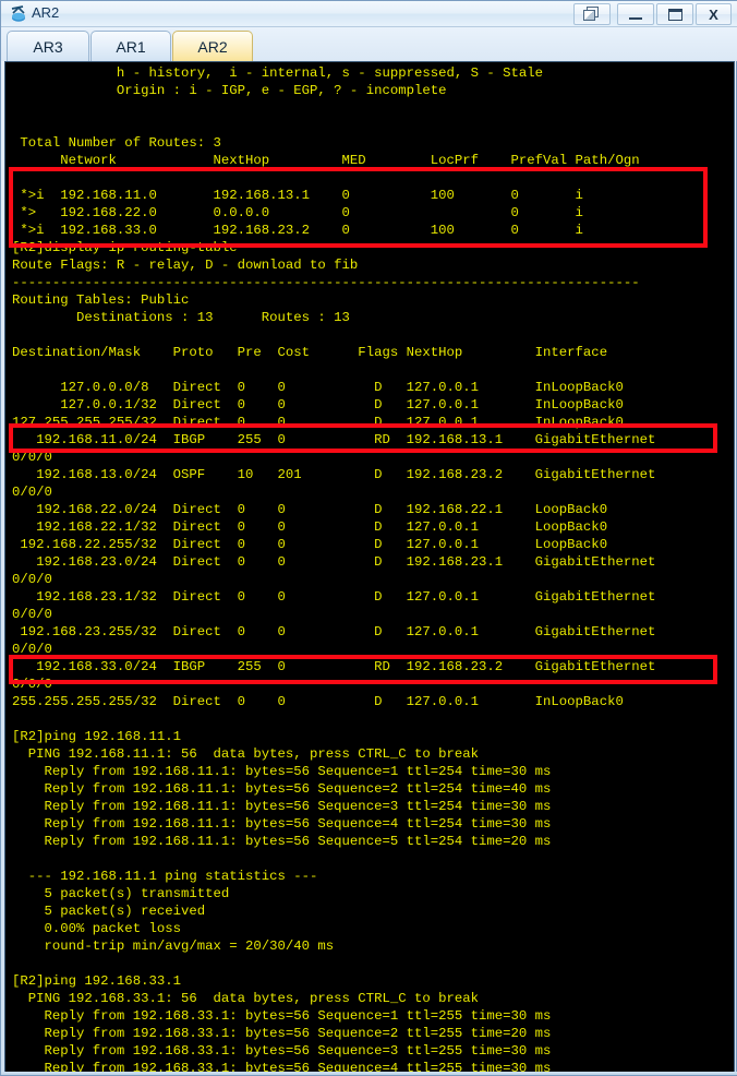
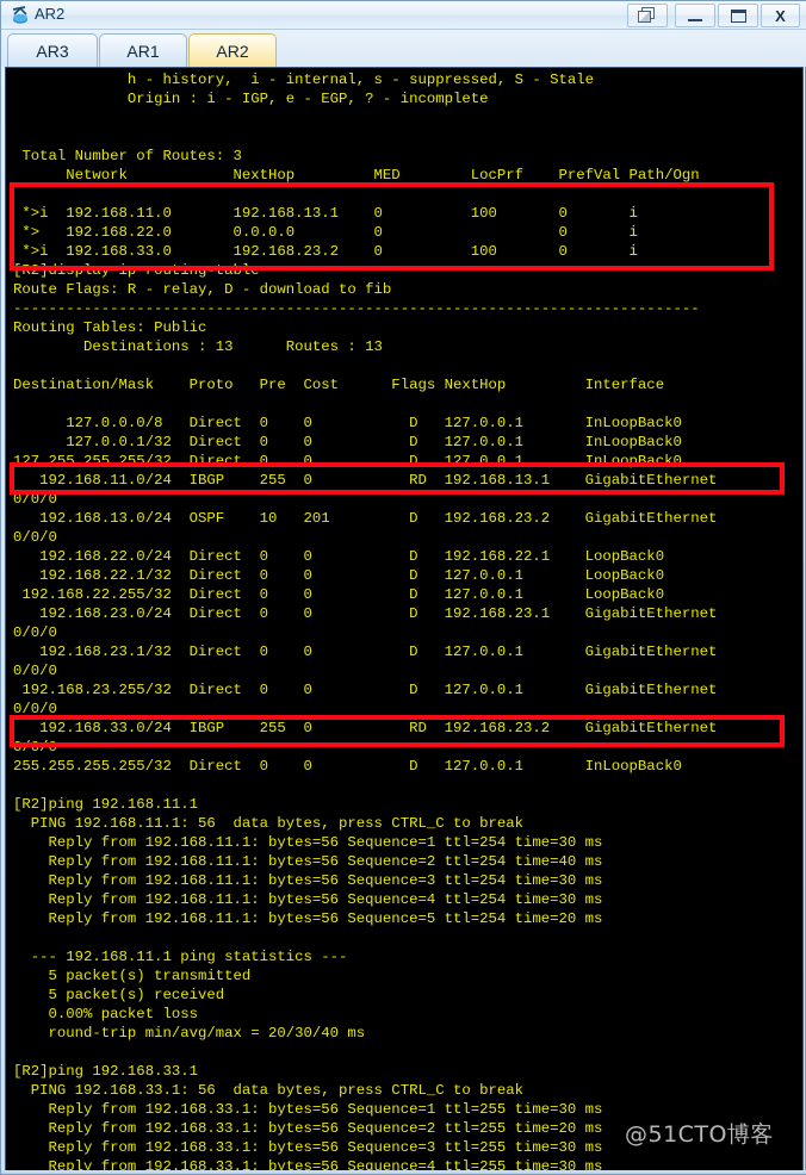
  AR2
  X
  AR3
  AR1
  AR2
  h - history, i - internal, s - suppressed, S - Stale
  Origin : i - IGP, e - EGP, ? - incomplete
  Total Number of Routes: 3
  Network NextHop MED LocPrf PrefVal Path/Ogn
  *>i 192.168.11.0 192.168.13.1 0 100 0 i
  *> 192.168.22.0 0.0.0.0 0 0 i
  *>i 192.168.33.0 192.168.23.2 0 100 0 i
  [R2]display ip routing-table
  Route Flags: R - relay, D - download to fib
  ------------------------------------------------------------------------------
  Routing Tables: Public
  Destinations : 13 Routes : 13
  Destination/Mask Proto Pre Cost Flags NextHop Interface
  127.0.0.0/8 Direct 0 0 D 127.0.0.1 InLoopBack0
  127.0.0.1/32 Direct 0 0 D 127.0.0.1 InLoopBack0
  127.255.255.255/32 Direct 0 0 D 127.0.0.1 InLoopBack0
  192.168.11.0/24 IBGP 255 0 RD 192.168.13.1 GigabitEthernet
  0/0/0
  192.168.13.0/24 OSPF 10 201 D 192.168.23.2 GigabitEthernet
  0/0/0
  192.168.22.0/24 Direct 0 0 D 192.168.22.1 LoopBack0
  192.168.22.1/32 Direct 0 0 D 127.0.0.1 LoopBack0
  192.168.22.255/32 Direct 0 0 D 127.0.0.1 LoopBack0
  192.168.23.0/24 Direct 0 0 D 192.168.23.1 GigabitEthernet
  0/0/0
  192.168.23.1/32 Direct 0 0 D 127.0.0.1 GigabitEthernet
  0/0/0
  192.168.23.255/32 Direct 0 0 D 127.0.0.1 GigabitEthernet
  0/0/0
  192.168.33.0/24 IBGP 255 0 RD 192.168.23.2 GigabitEthernet
  0/0/0
  255.255.255.255/32 Direct 0 0 D 127.0.0.1 InLoopBack0
  [R2]ping 192.168.11.1
  PING 192.168.11.1: 56 data bytes, press CTRL_C to break
  Reply from 192.168.11.1: bytes=56 Sequence=1 ttl=254 time=30 ms
  Reply from 192.168.11.1: bytes=56 Sequence=2 ttl=254 time=40 ms
  Reply from 192.168.11.1: bytes=56 Sequence=3 ttl=254 time=30 ms
  Reply from 192.168.11.1: bytes=56 Sequence=4 ttl=254 time=30 ms
  Reply from 192.168.11.1: bytes=56 Sequence=5 ttl=254 time=20 ms
  --- 192.168.11.1 ping statistics ---
  5 packet(s) transmitted
  5 packet(s) received
  0.00% packet loss
  round-trip min/avg/max = 20/30/40 ms
  [R2]ping 192.168.33.1
  PING 192.168.33.1: 56 data bytes, press CTRL_C to break
  Reply from 192.168.33.1: bytes=56 Sequence=1 ttl=255 time=30 ms
  Reply from 192.168.33.1: bytes=56 Sequence=2 ttl=255 time=20 ms
  Reply from 192.168.33.1: bytes=56 Sequence=3 ttl=255 time=30 ms
  Reply from 192.168.33.1: bytes=56 Sequence=4 ttl=255 time=30 ms
+ @51CTO博客
